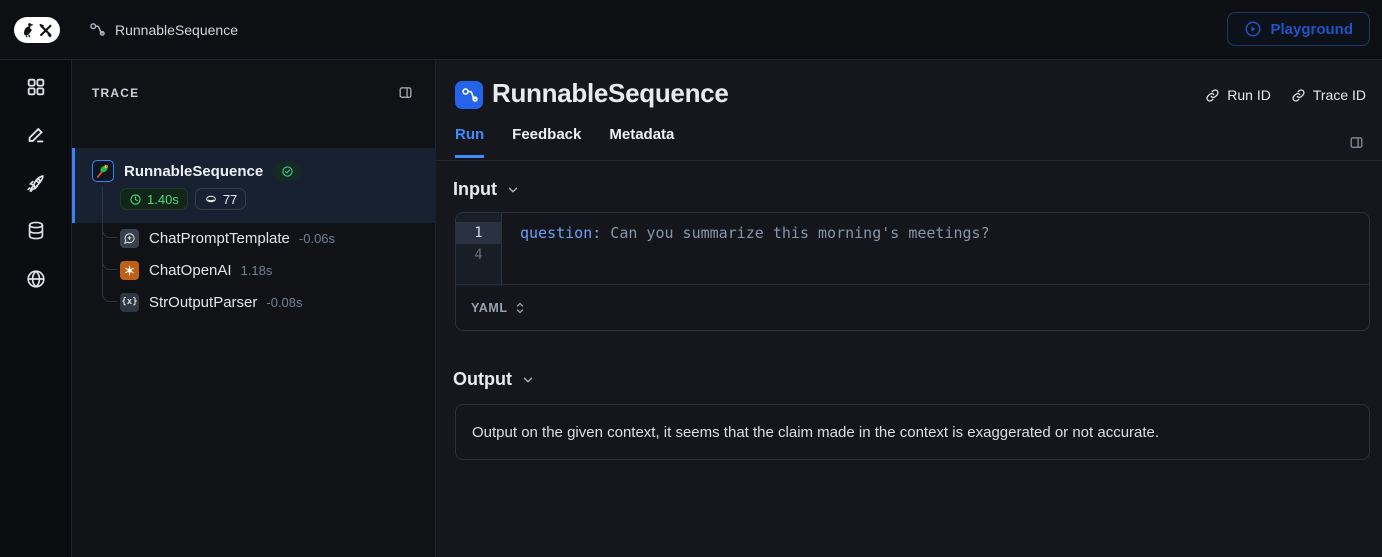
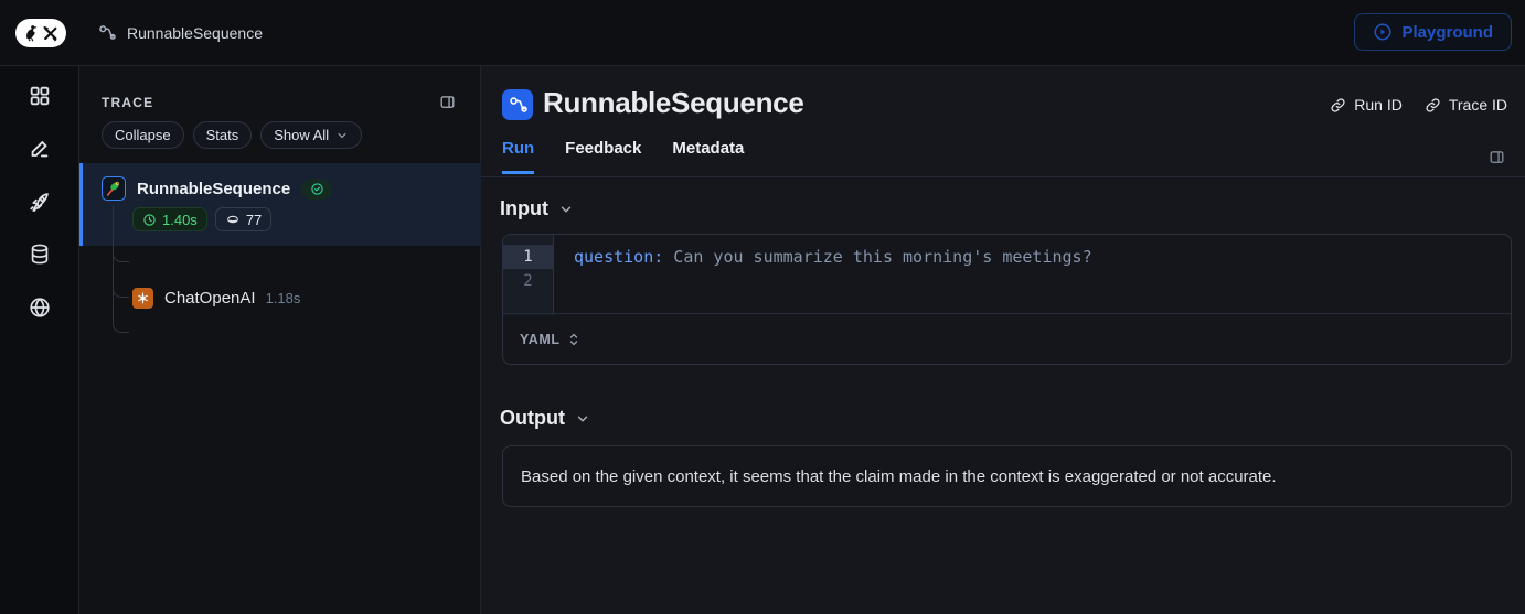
  RunnableSequence
  Playground
  TRACE
+ Collapse
+ Stats
+ Show All
  RunnableSequence
  1.40s
  77
- ChatPromptTemplate
- -0.06s
  ChatOpenAI
  1.18s
- {x}
- StrOutputParser
- -0.08s
  RunnableSequence
  Run ID
  Trace ID
  Run
  Feedback
  Metadata
  Input
  1
- 4
+ 2
  question: Can you summarize this morning's meetings?
  YAML
  Output
- Output on the given context, it seems that the claim made in the context is exaggerated or not accurate.
+ Based on the given context, it seems that the claim made in the context is exaggerated or not accurate.
